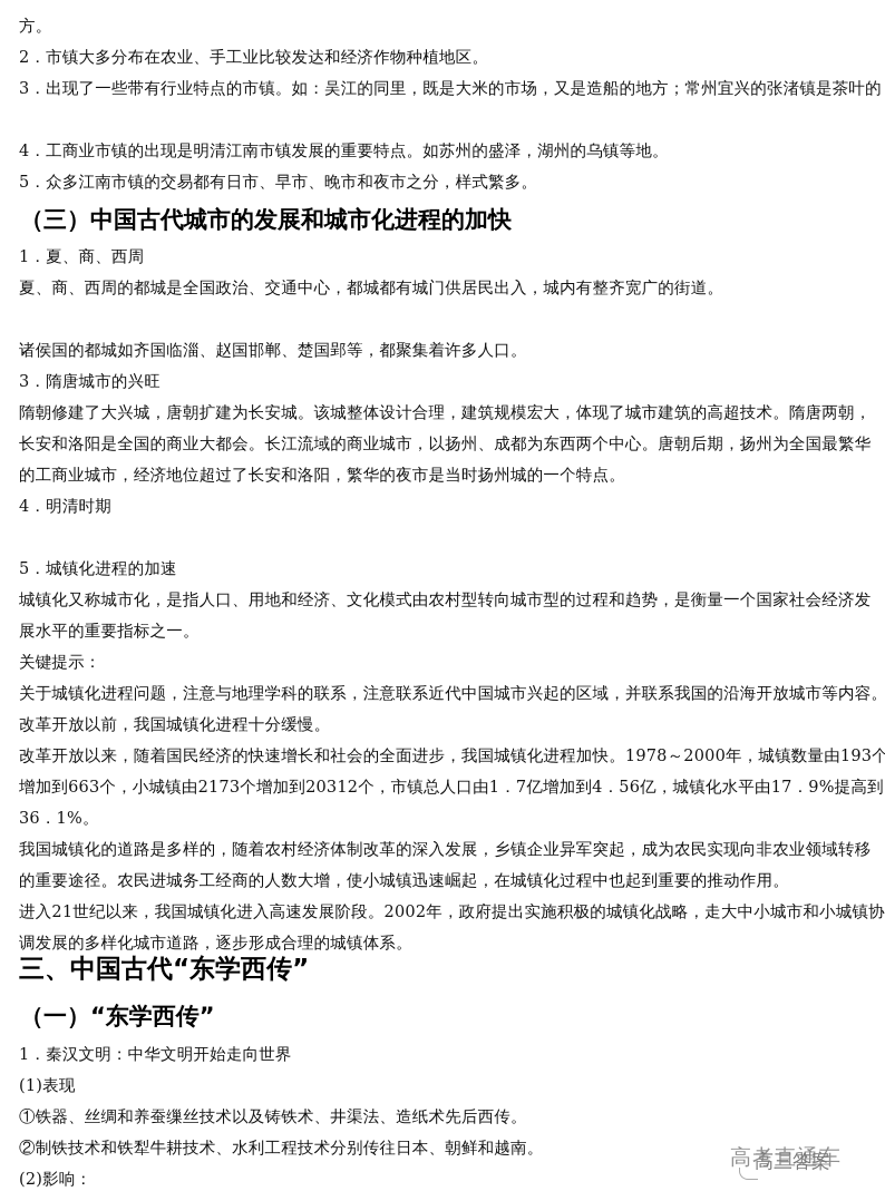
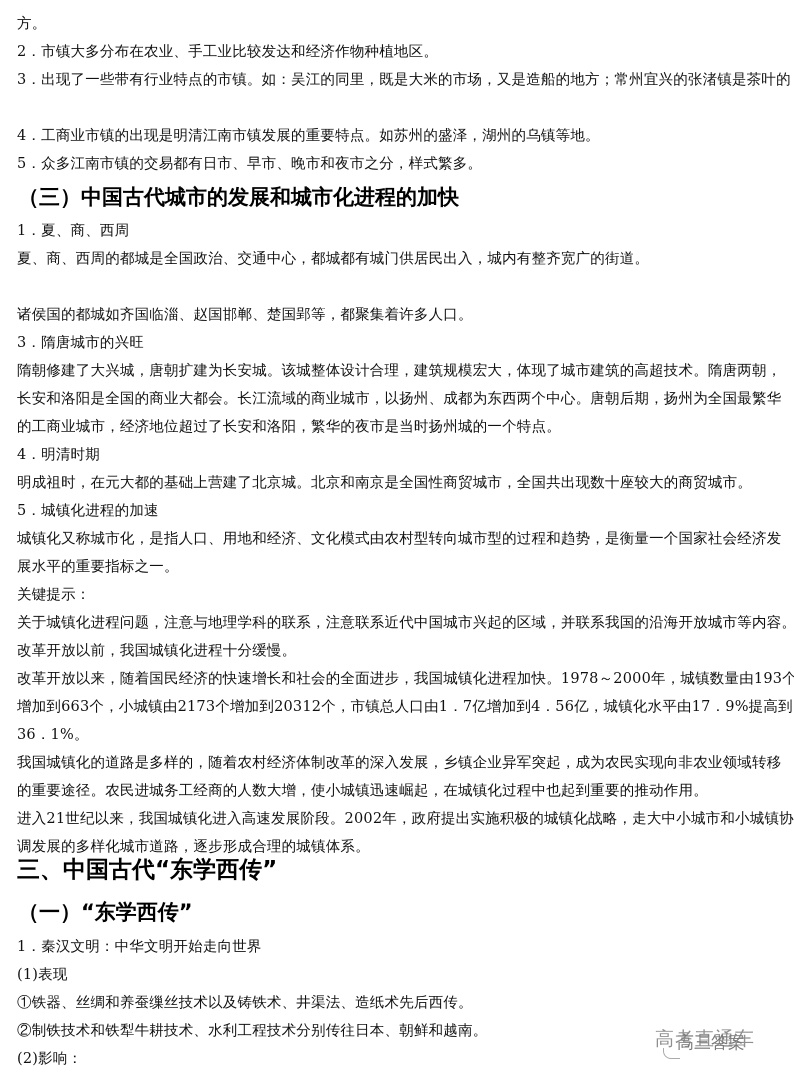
  方。
  2．市镇大多分布在农业、手工业比较发达和经济作物种植地区。
  3．出现了一些带有行业特点的市镇。如：吴江的同里，既是大米的市场，又是造船的地方；常州宜兴的张渚镇是茶叶的
  4．工商业市镇的出现是明清江南市镇发展的重要特点。如苏州的盛泽，湖州的乌镇等地。
  5．众多江南市镇的交易都有日市、早市、晚市和夜市之分，样式繁多。
  （三）中国古代城市的发展和城市化进程的加快
  1．夏、商、西周
  夏、商、西周的都城是全国政治、交通中心，都城都有城门供居民出入，城内有整齐宽广的街道。
  诸侯国的都城如齐国临淄、赵国邯郸、楚国郢等，都聚集着许多人口。
  3．隋唐城市的兴旺
  隋朝修建了大兴城，唐朝扩建为长安城。该城整体设计合理，建筑规模宏大，体现了城市建筑的高超技术。隋唐两朝，
  长安和洛阳是全国的商业大都会。长江流域的商业城市，以扬州、成都为东西两个中心。唐朝后期，扬州为全国最繁华
  的工商业城市，经济地位超过了长安和洛阳，繁华的夜市是当时扬州城的一个特点。
  4．明清时期
+ 明成祖时，在元大都的基础上营建了北京城。北京和南京是全国性商贸城市，全国共出现数十座较大的商贸城市。
  5．城镇化进程的加速
  城镇化又称城市化，是指人口、用地和经济、文化模式由农村型转向城市型的过程和趋势，是衡量一个国家社会经济发
  展水平的重要指标之一。
  关键提示：
  关于城镇化进程问题，注意与地理学科的联系，注意联系近代中国城市兴起的区域，并联系我国的沿海开放城市等内容。
  改革开放以前，我国城镇化进程十分缓慢。
  改革开放以来，随着国民经济的快速增长和社会的全面进步，我国城镇化进程加快。1978～2000年，城镇数量由193个
  增加到663个，小城镇由2173个增加到20312个，市镇总人口由1．7亿增加到4．56亿，城镇化水平由17．9%提高到
  36．1%。
  我国城镇化的道路是多样的，随着农村经济体制改革的深入发展，乡镇企业异军突起，成为农民实现向非农业领域转移
  的重要途径。农民进城务工经商的人数大增，使小城镇迅速崛起，在城镇化过程中也起到重要的推动作用。
  进入21世纪以来，我国城镇化进入高速发展阶段。2002年，政府提出实施积极的城镇化战略，走大中小城市和小城镇协
  调发展的多样化城市道路，逐步形成合理的城镇体系。
  三、中国古代“东学西传”
  （一）“东学西传”
  1．秦汉文明：中华文明开始走向世界
  (1)表现
  ①铁器、丝绸和养蚕缫丝技术以及铸铁术、井渠法、造纸术先后西传。
  ②制铁技术和铁犁牛耕技术、水利工程技术分别传往日本、朝鲜和越南。
  (2)影响：
  高考直通车
  高三答案
